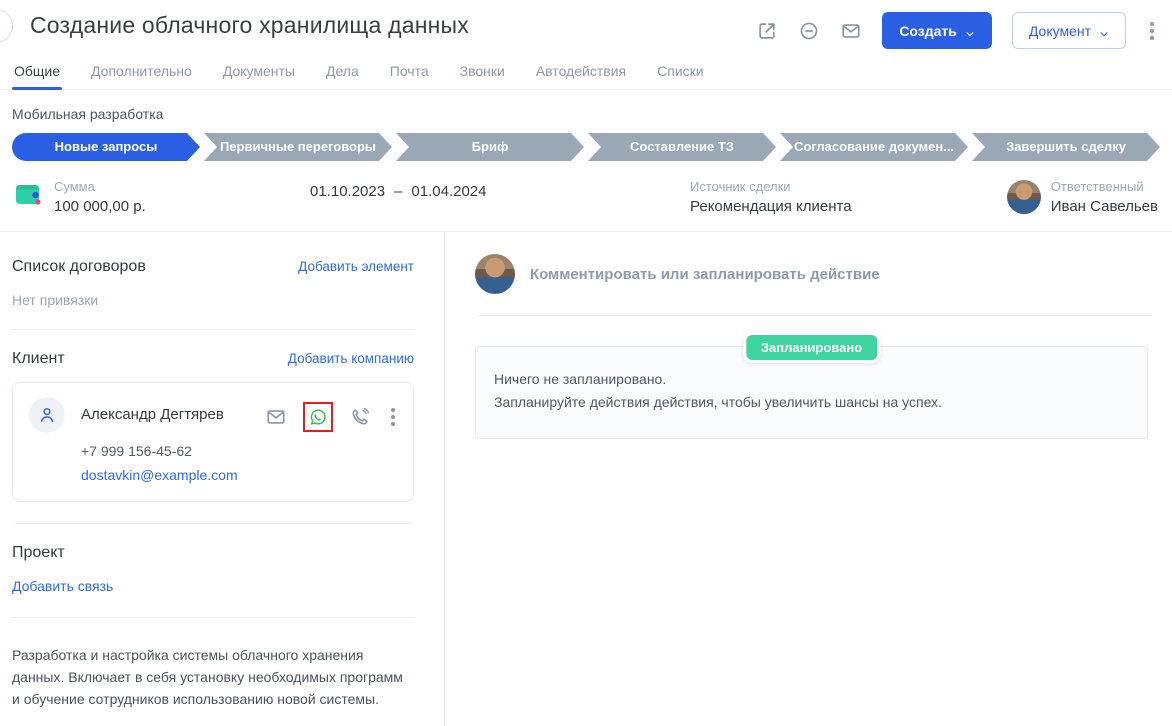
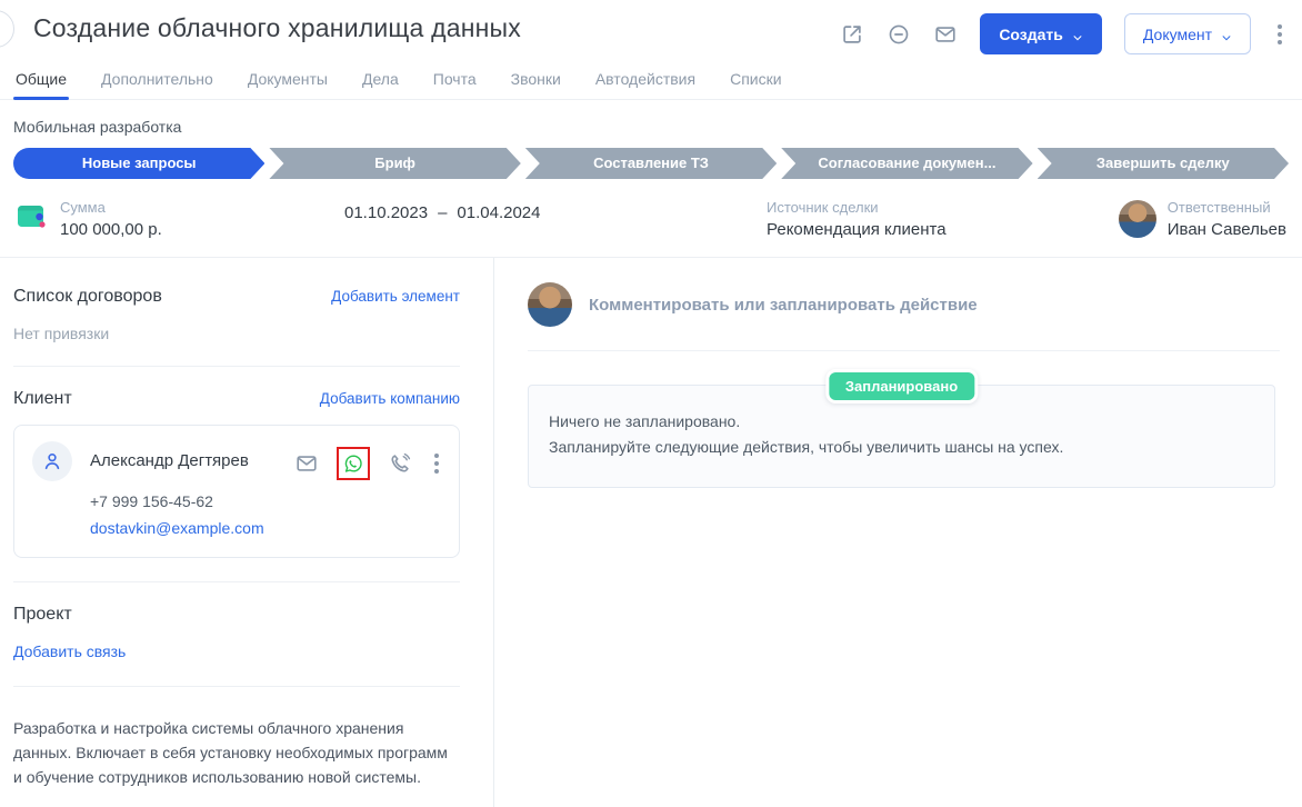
  Создание облачного хранилища данных
  Создать
  Документ
  Общие
  Дополнительно
  Документы
  Дела
  Почта
  Звонки
  Автодействия
  Списки
  Мобильная разработка
  Новые запросы
- Первичные переговоры
  Бриф
  Составление ТЗ
  Согласование докумен...
  Завершить сделку
  Сумма
  100 000,00 р.
  01.10.2023 – 01.04.2024
  Источник сделки
  Рекомендация клиента
  Ответственный
  Иван Савельев
  Список договоров
  Добавить элемент
  Нет привязки
  Клиент
  Добавить компанию
  Александр Дегтярев
  +7 999 156-45-62
  dostavkin@example.com
  Проект
  Добавить связь
  Разработка и настройка системы облачного хранения данных. Включает в себя установку необходимых программ и обучение сотрудников использованию новой системы.
  Комментировать или запланировать действие
  Запланировано
  Ничего не запланировано.
- Запланируйте действия действия, чтобы увеличить шансы на успех.
+ Запланируйте следующие действия, чтобы увеличить шансы на успех.
